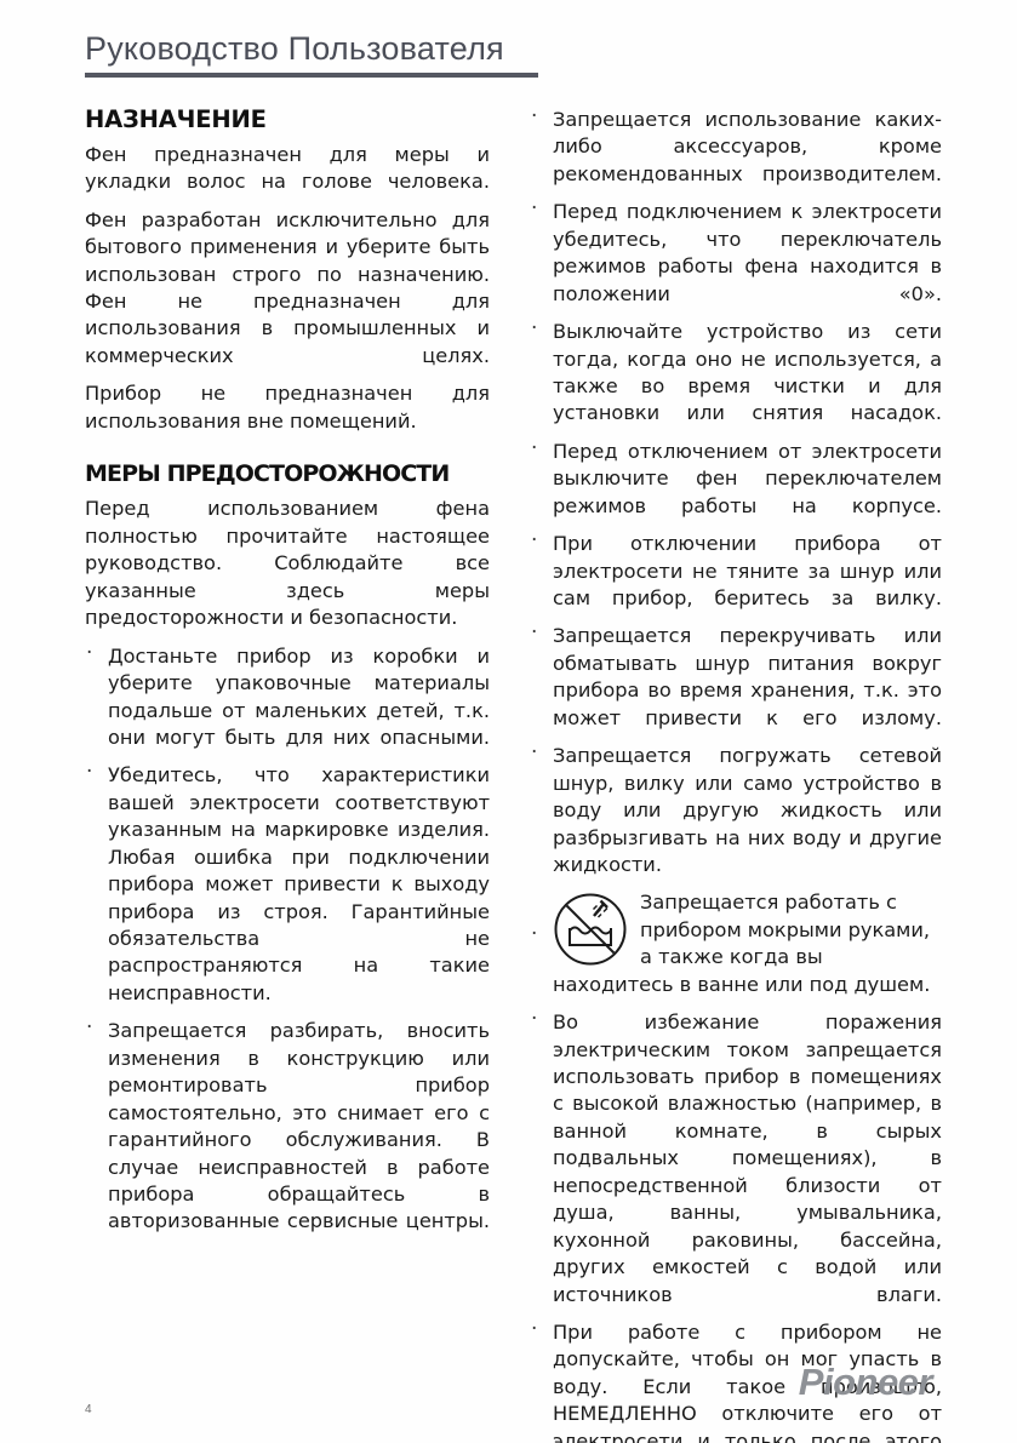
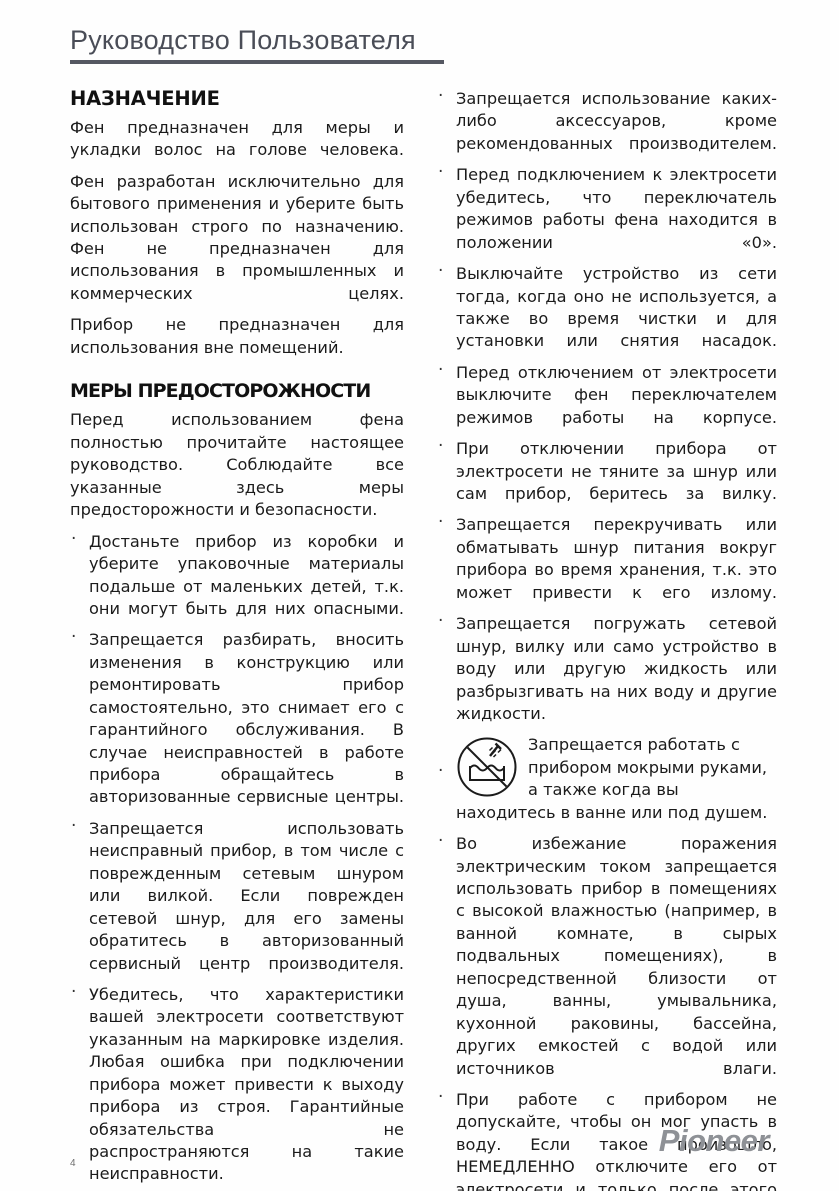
  Руководство Пользователя
  НАЗНАЧЕНИЕ
  Фен предназначен для меры и укладки волос на голове человека.
  Фен разработан исключительно для бытового применения и уберите быть использован строго по назначению. Фен не предназначен для использования в промышленных и коммерческих целях.
  Прибор не предназначен для использования вне помещений.
  МЕРЫ ПРЕДОСТОРОЖНОСТИ
  Перед использованием фена полностью прочитайте настоящее руководство. Соблюдайте все указанные здесь меры предосторожности и безопасности.
  Достаньте прибор из коробки и уберите упаковочные материалы подальше от маленьких детей, т.к. они могут быть для них опасными.
- Убедитесь, что характеристики вашей электросети соответствуют указанным на маркировке изделия. Любая ошибка при подключении прибора может привести к выходу прибора из строя. Гарантийные обязательства не распространяются на такие неисправности.
+ Запрещается разбирать, вносить изменения в конструкцию или ремонтировать прибор самостоятельно, это снимает его с гарантийного обслуживания. В случае неисправностей в работе прибора обращайтесь в авторизованные сервисные центры.
+ Запрещается использовать неисправный прибор, в том числе с поврежденным сетевым шнуром или вилкой. Если поврежден сетевой шнур, для его замены обратитесь в авторизованный сервисный центр производителя.
- Запрещается разбирать, вносить изменения в конструкцию или ремонтировать прибор самостоятельно, это снимает его с гарантийного обслуживания. В случае неисправностей в работе прибора обращайтесь в авторизованные сервисные центры.
+ Убедитесь, что характеристики вашей электросети соответствуют указанным на маркировке изделия. Любая ошибка при подключении прибора может привести к выходу прибора из строя. Гарантийные обязательства не распространяются на такие неисправности.
  Запрещается использование каких-либо аксессуаров, кроме рекомендованных производителем.
  Перед подключением к электросети убедитесь, что переключатель режимов работы фена находится в положении «0».
  Выключайте устройство из сети тогда, когда оно не используется, а также во время чистки и для установки или снятия насадок.
  Перед отключением от электросети выключите фен переключателем режимов работы на корпусе.
  При отключении прибора от электросети не тяните за шнур или сам прибор, беритесь за вилку.
  Запрещается перекручивать или обматывать шнур питания вокруг прибора во время хранения, т.к. это может привести к его излому.
  Запрещается погружать сетевой шнур, вилку или само устройство в воду или другую жидкость или разбрызгивать на них воду и другие жидкости.
  Запрещается работать с прибором мокрыми руками, а также когда вы находитесь в ванне или под душем.
  Во избежание поражения электрическим током запрещается использовать прибор в помещениях с высокой влажностью (например, в ванной комнате, в сырых подвальных помещениях), в непосредственной близости от душа, ванны, умывальника, кухонной раковины, бассейна, других емкостей с водой или источников влаги.
  При работе с прибором не допускайте, чтобы он мог упасть в воду. Если такое произошло, НЕМЕДЛЕННО отключите его от электросети и только после этого
  4
  Pioneer
